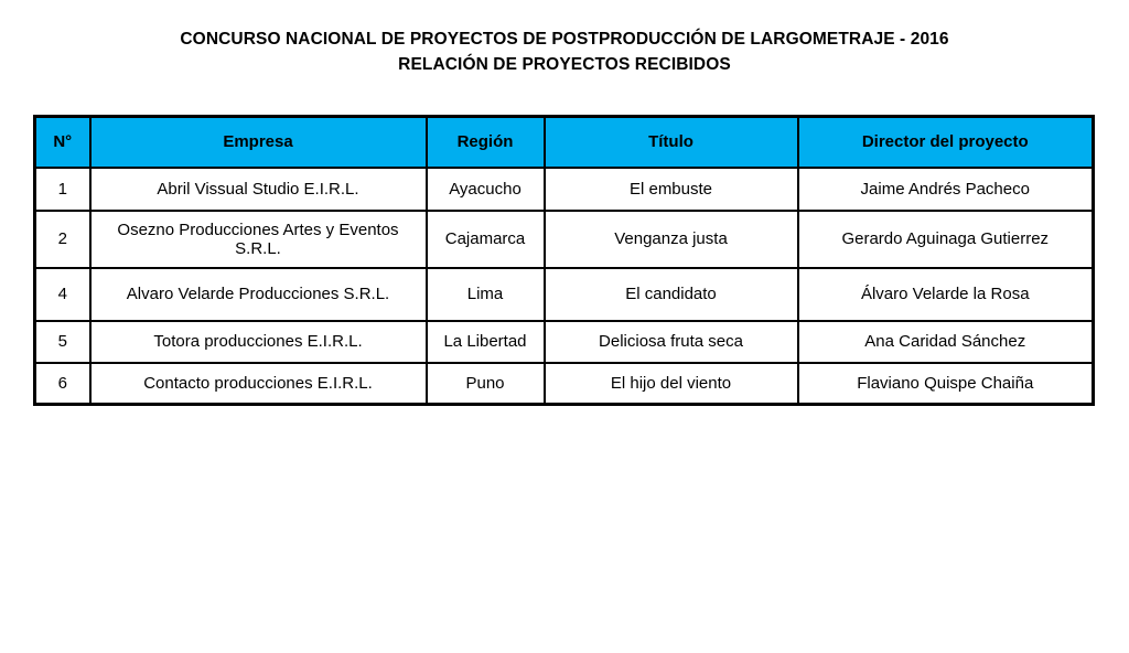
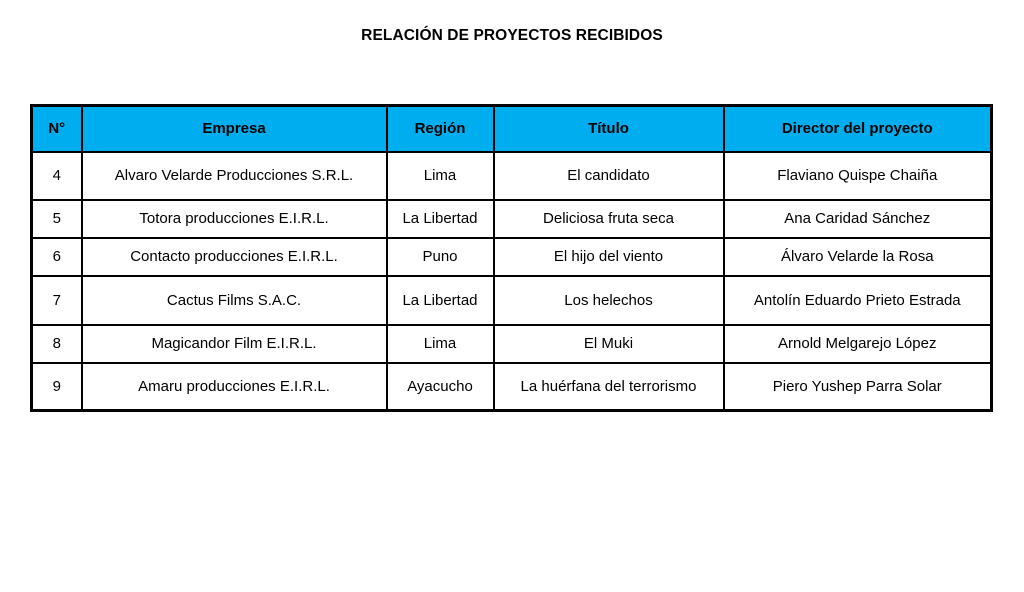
- CONCURSO NACIONAL DE PROYECTOS DE POSTPRODUCCIÓN DE LARGOMETRAJE - 2016
  RELACIÓN DE PROYECTOS RECIBIDOS
  N°	Empresa	Región	Título	Director del proyecto
- 1	Abril Vissual Studio E.I.R.L.	Ayacucho	El embuste	Jaime Andrés Pacheco
- 2	Osezno Producciones Artes y Eventos S.R.L.	Cajamarca	Venganza justa	Gerardo Aguinaga Gutierrez
- 4	Alvaro Velarde Producciones S.R.L.	Lima	El candidato	Álvaro Velarde la Rosa
+ 4	Alvaro Velarde Producciones S.R.L.	Lima	El candidato	Flaviano Quispe Chaiña
  5	Totora producciones E.I.R.L.	La Libertad	Deliciosa fruta seca	Ana Caridad Sánchez
- 6	Contacto producciones E.I.R.L.	Puno	El hijo del viento	Flaviano Quispe Chaiña
+ 6	Contacto producciones E.I.R.L.	Puno	El hijo del viento	Álvaro Velarde la Rosa
+ 7	Cactus Films S.A.C.	La Libertad	Los helechos	Antolín Eduardo Prieto Estrada
+ 8	Magicandor Film E.I.R.L.	Lima	El Muki	Arnold Melgarejo López
+ 9	Amaru producciones E.I.R.L.	Ayacucho	La huérfana del terrorismo	Piero Yushep Parra Solar
